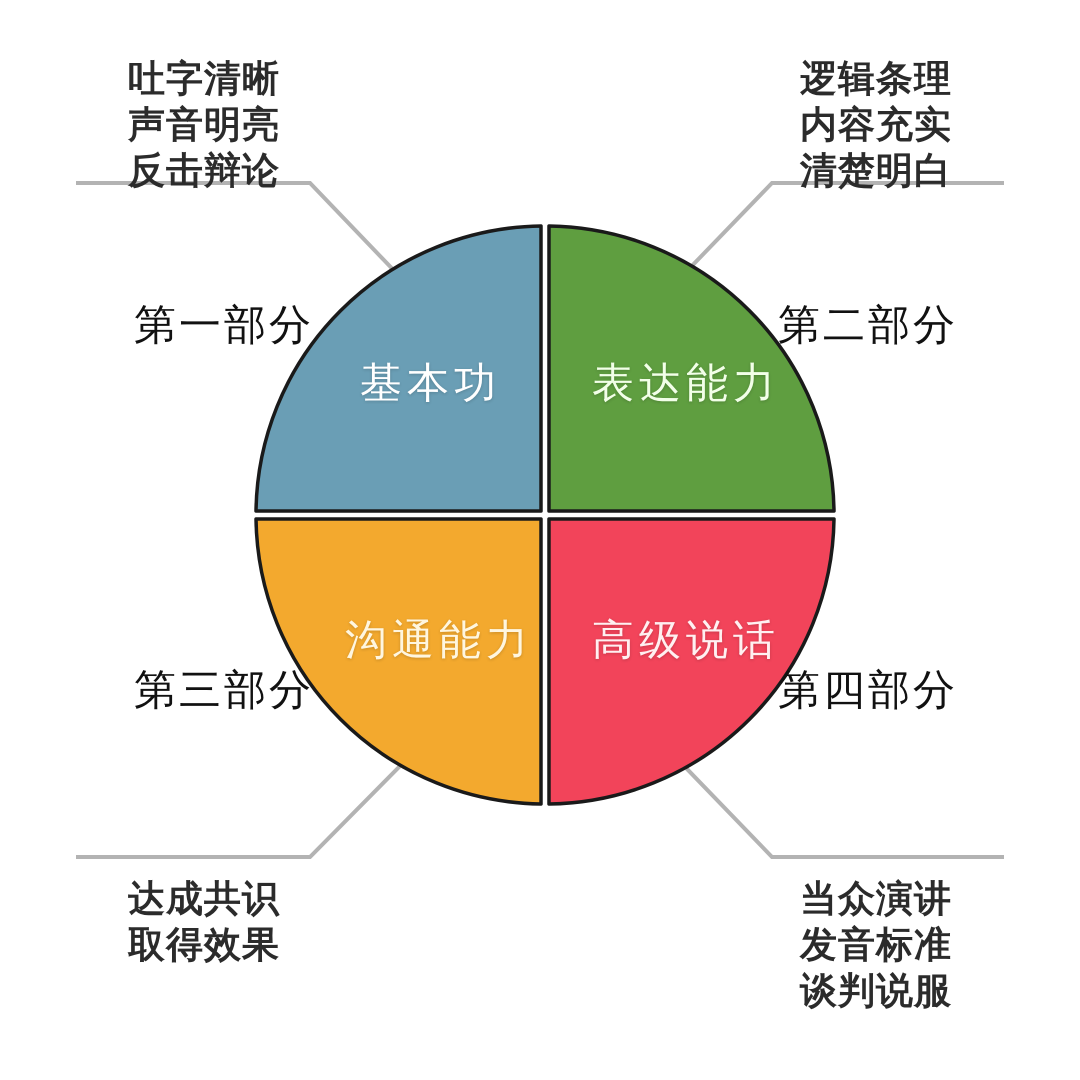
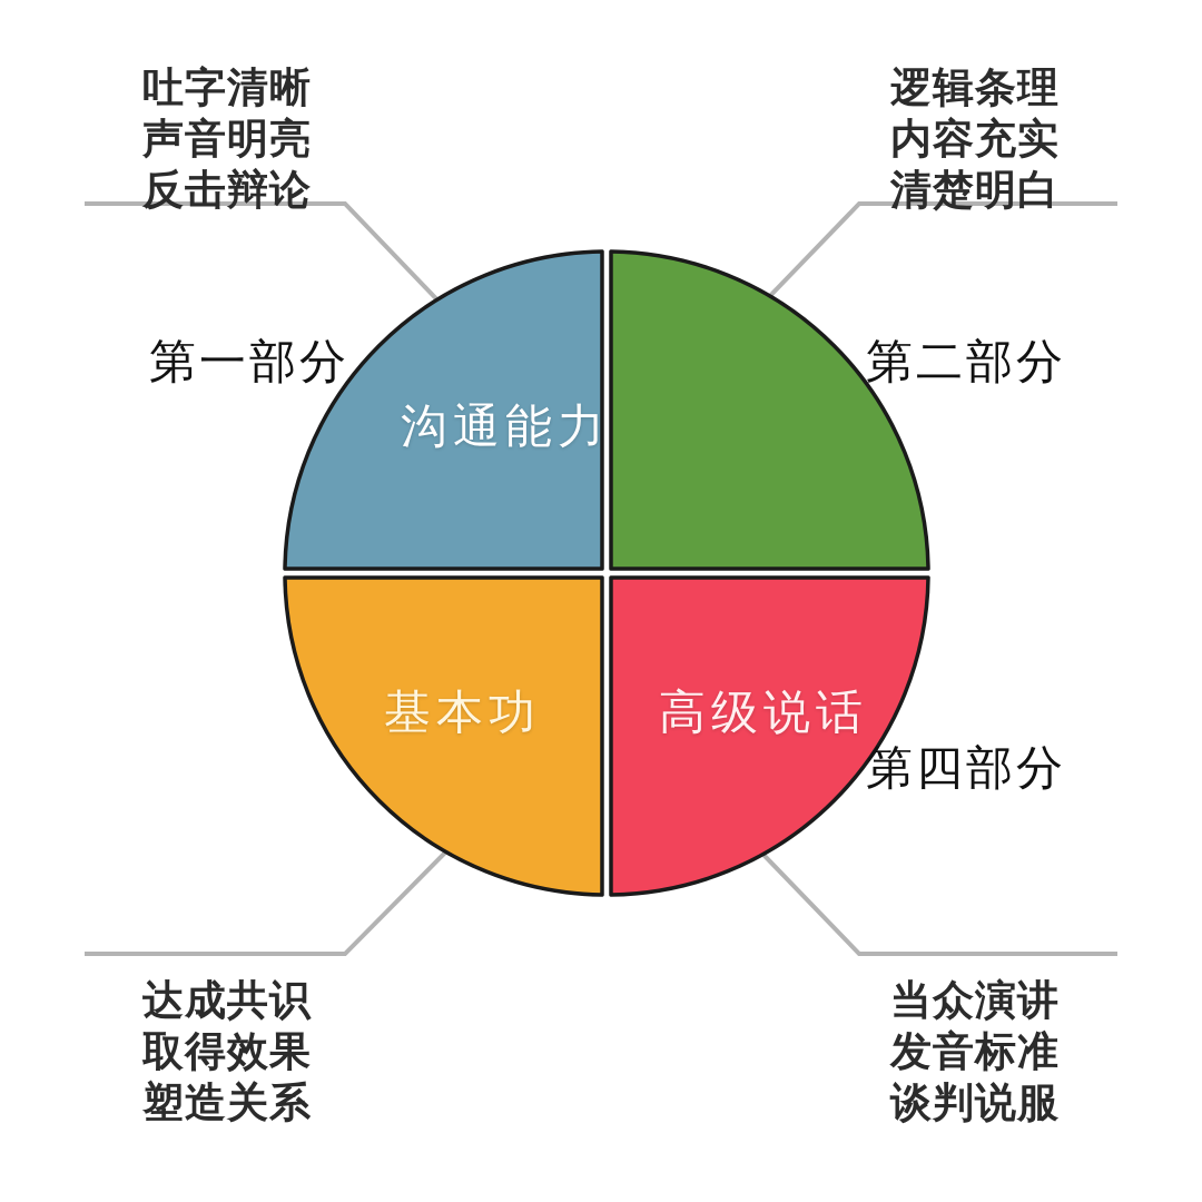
  吐字清晰
  声音明亮
  反击辩论
  逻辑条理
  内容充实
  清楚明白
  达成共识
  取得效果
+ 塑造关系
  当众演讲
  发音标准
  谈判说服
  第一部分
  第二部分
- 第三部分
  第四部分
- 基本功
+ 沟通能力
- 表达能力
- 沟通能力
+ 基本功
  高级说话
